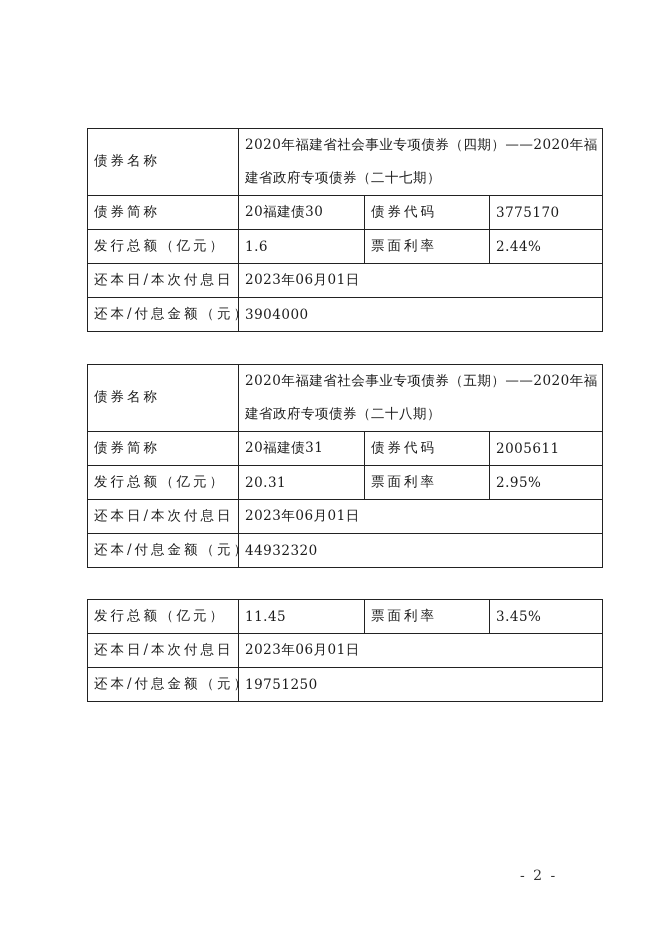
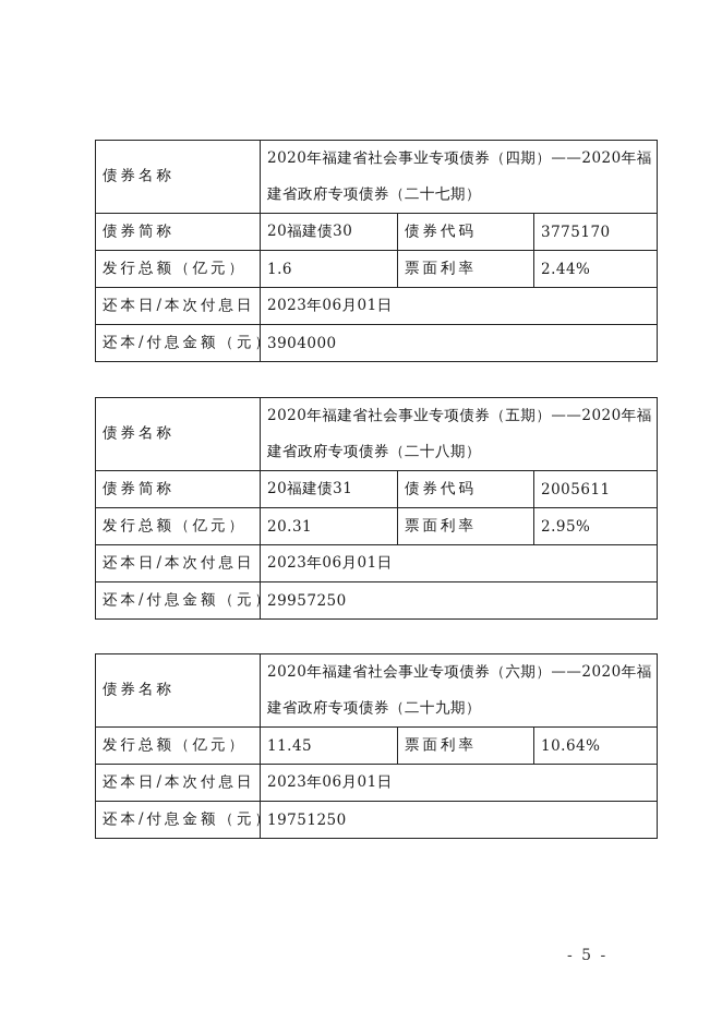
  债券名称	2020年福建省社会事业专项债券（四期）——2020年福建省政府专项债券（二十七期）
  债券简称	20福建债30	债券代码	3775170
  发行总额（亿元）	1.6	票面利率	2.44%
  还本日/本次付息日	2023年06月01日
  还本/付息金额（元）	3904000
  债券名称	2020年福建省社会事业专项债券（五期）——2020年福建省政府专项债券（二十八期）
  债券简称	20福建债31	债券代码	2005611
  发行总额（亿元）	20.31	票面利率	2.95%
  还本日/本次付息日	2023年06月01日
- 还本/付息金额（元）	44932320
+ 还本/付息金额（元）	29957250
+ 债券名称	2020年福建省社会事业专项债券（六期）——2020年福建省政府专项债券（二十九期）
- 发行总额（亿元）	11.45	票面利率	3.45%
+ 发行总额（亿元）	11.45	票面利率	10.64%
  还本日/本次付息日	2023年06月01日
  还本/付息金额（元）	19751250
- - 2 -
+ - 5 -
